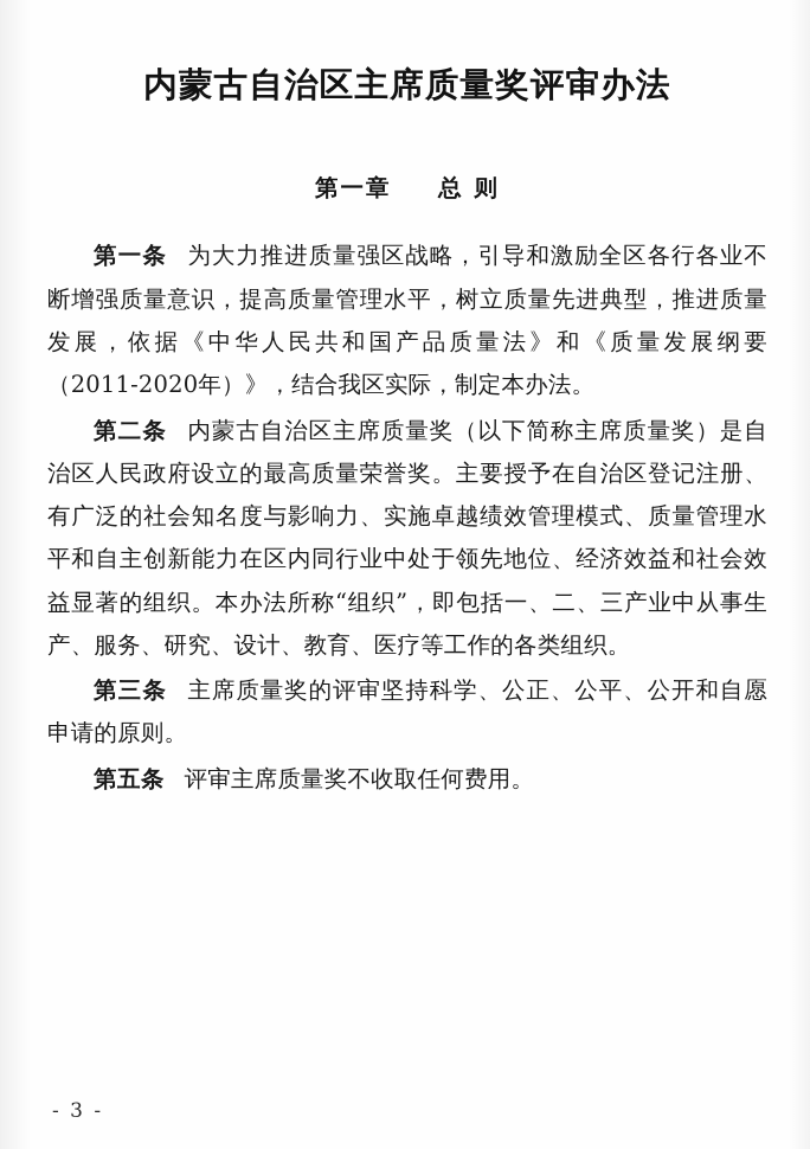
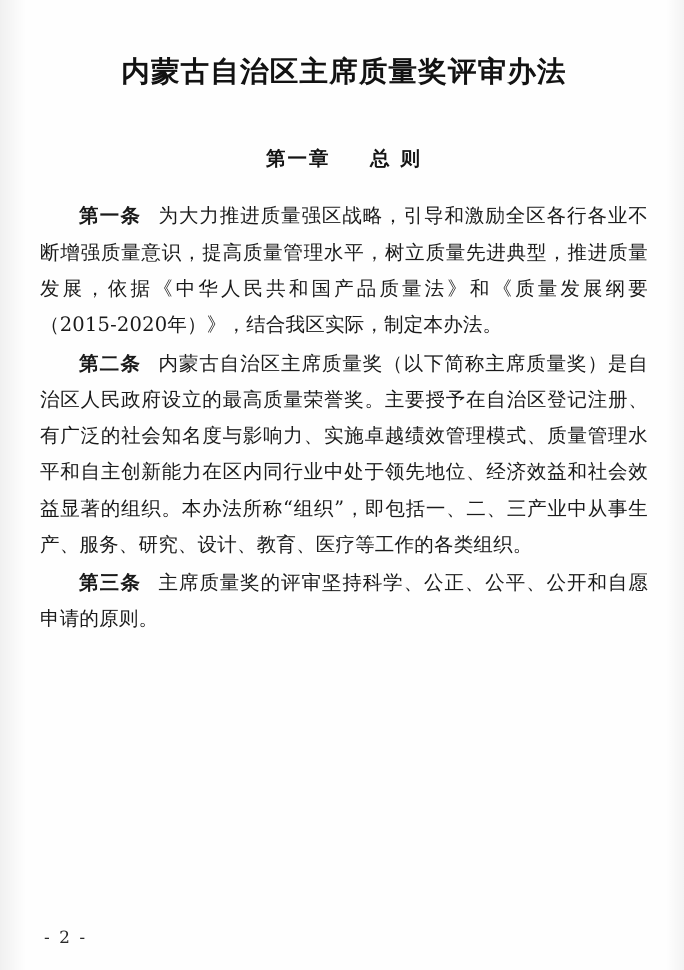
  内蒙古自治区主席质量奖评审办法
  第一章 总 则
- 第一条 为大力推进质量强区战略，引导和激励全区各行各业不断增强质量意识，提高质量管理水平，树立质量先进典型，推进质量发展，依据《中华人民共和国产品质量法》和《质量发展纲要（2011-2020年）》，结合我区实际，制定本办法。
+ 第一条 为大力推进质量强区战略，引导和激励全区各行各业不断增强质量意识，提高质量管理水平，树立质量先进典型，推进质量发展，依据《中华人民共和国产品质量法》和《质量发展纲要（2015-2020年）》，结合我区实际，制定本办法。
  第二条 内蒙古自治区主席质量奖（以下简称主席质量奖）是自治区人民政府设立的最高质量荣誉奖。主要授予在自治区登记注册、有广泛的社会知名度与影响力、实施卓越绩效管理模式、质量管理水平和自主创新能力在区内同行业中处于领先地位、经济效益和社会效益显著的组织。本办法所称“组织”，即包括一、二、三产业中从事生产、服务、研究、设计、教育、医疗等工作的各类组织。
  第三条 主席质量奖的评审坚持科学、公正、公平、公开和自愿申请的原则。
- 第五条 评审主席质量奖不收取任何费用。
- - 3 -
+ - 2 -
